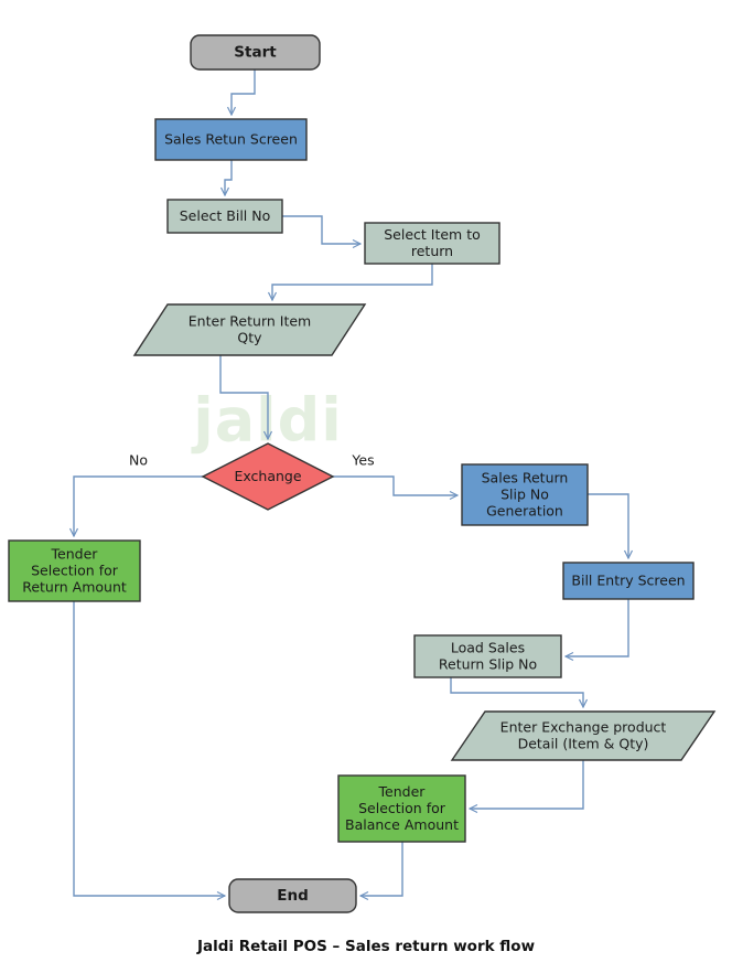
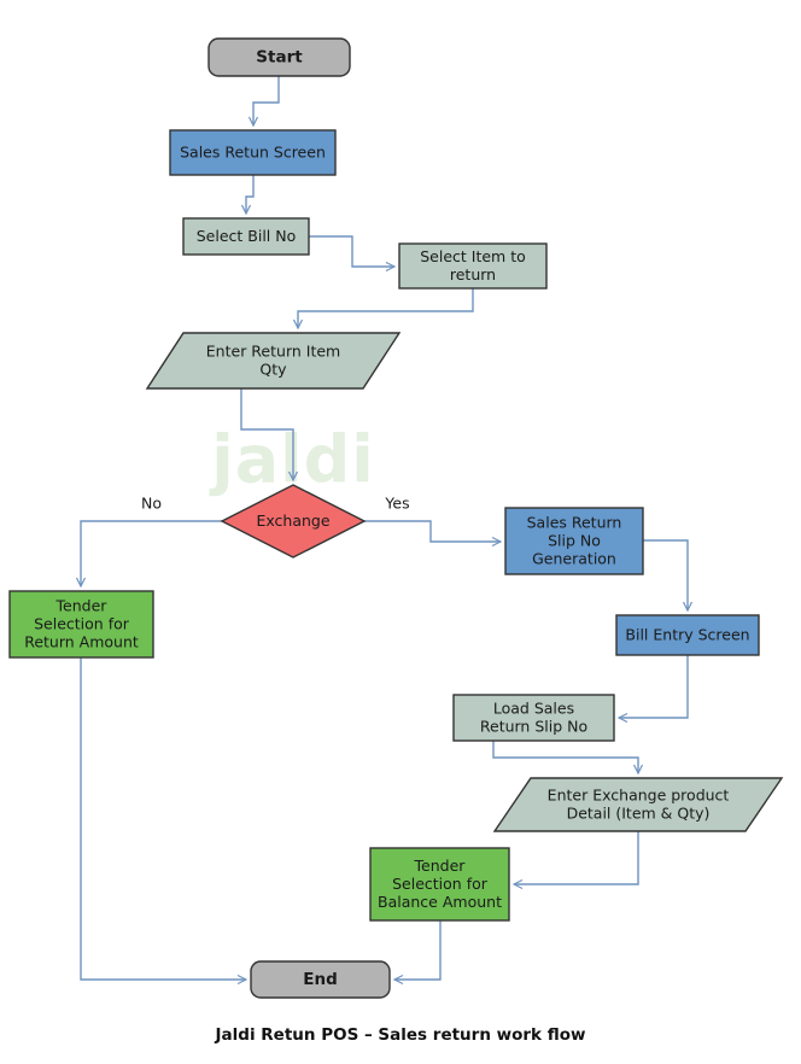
  jaldi
  No
  Yes
  Start
  Sales Retun Screen
  Select Bill No
  Select Item to return
  Enter Return Item Qty
  Exchange
  Sales Return Slip No Generation
  Bill Entry Screen
  Load Sales Return Slip No
  Tender Selection for Return Amount
  Enter Exchange product Detail (Item & Qty)
  Tender Selection for Balance Amount
  End
- Jaldi Retail POS – Sales return work flow
+ Jaldi Retun POS – Sales return work flow
